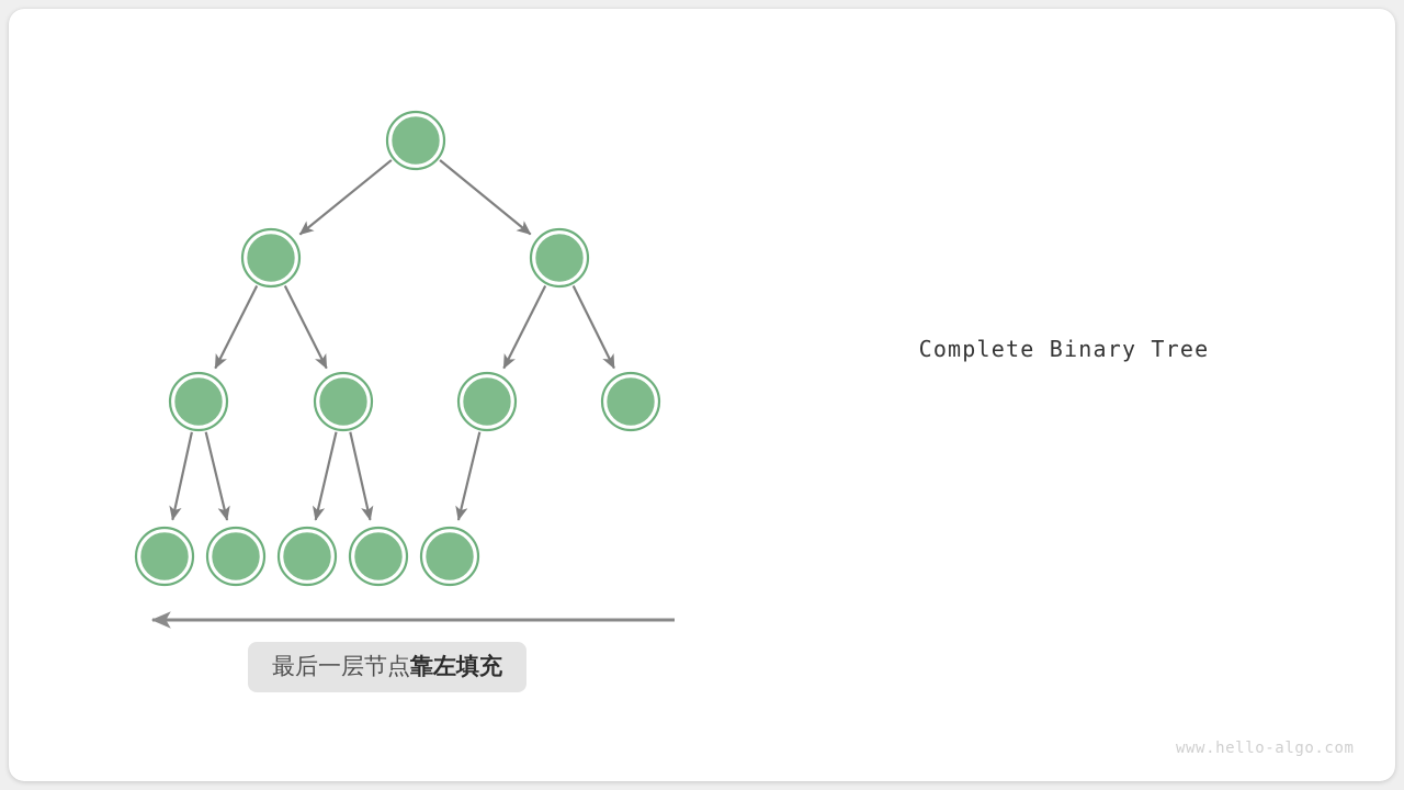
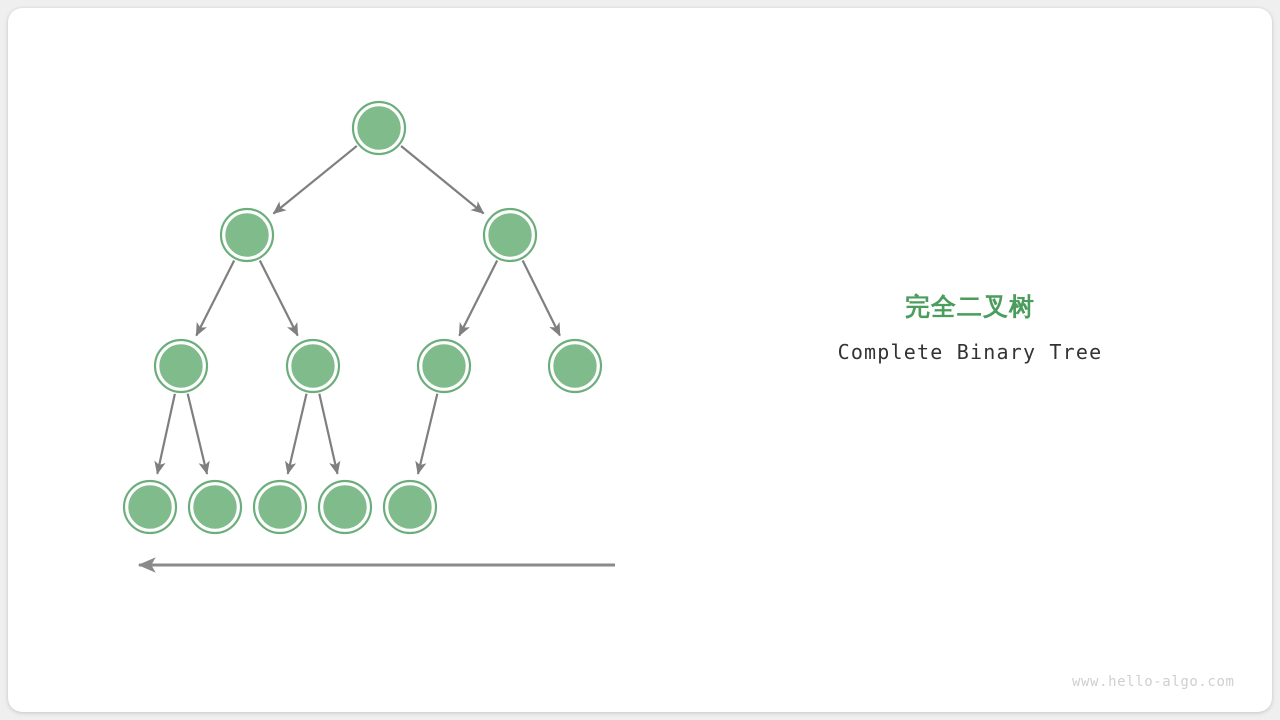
+ 完全二叉树
  Complete Binary Tree
- 最后一层节点靠左填充
  www.hello-algo.com
